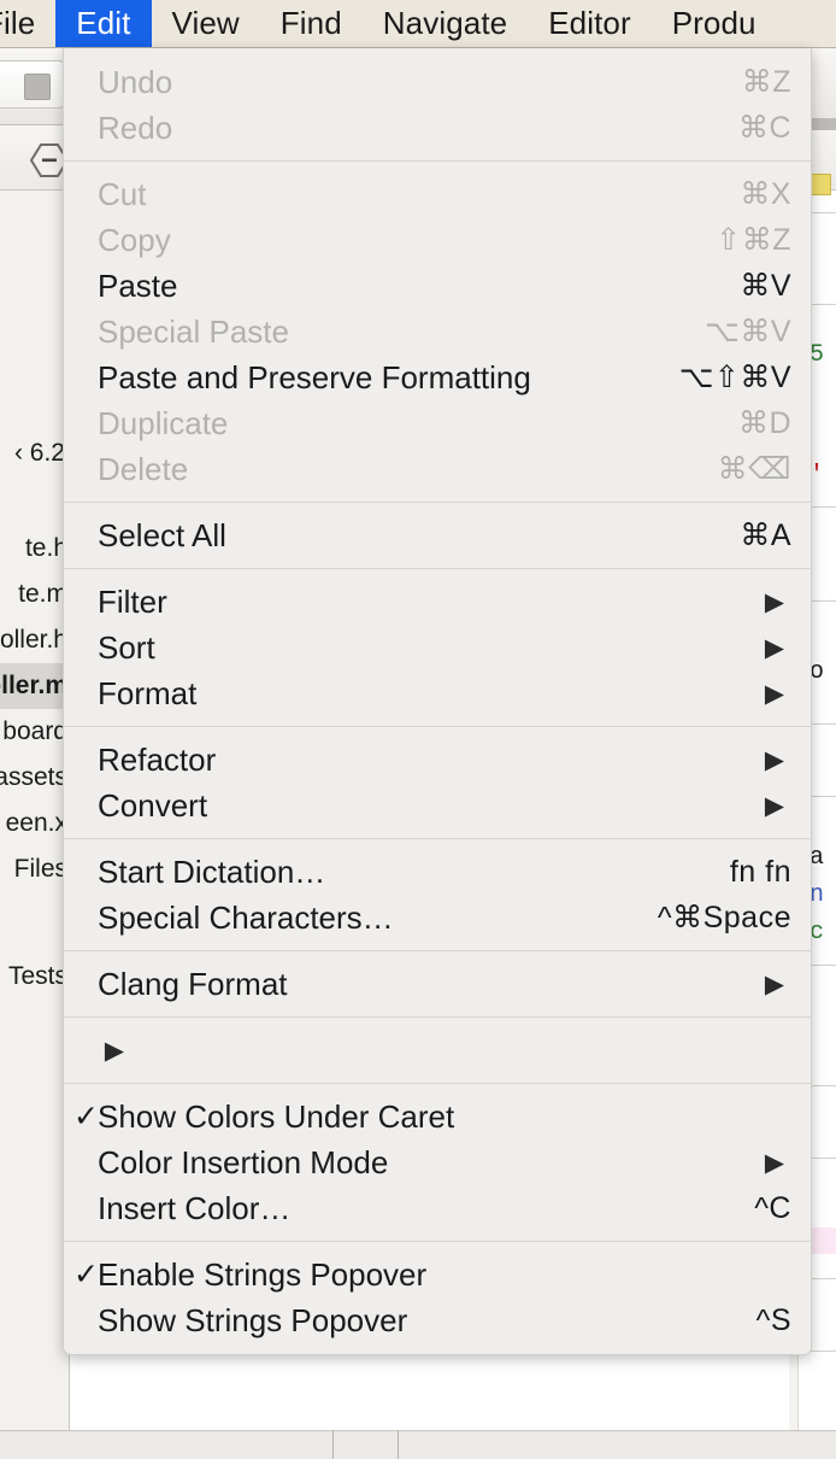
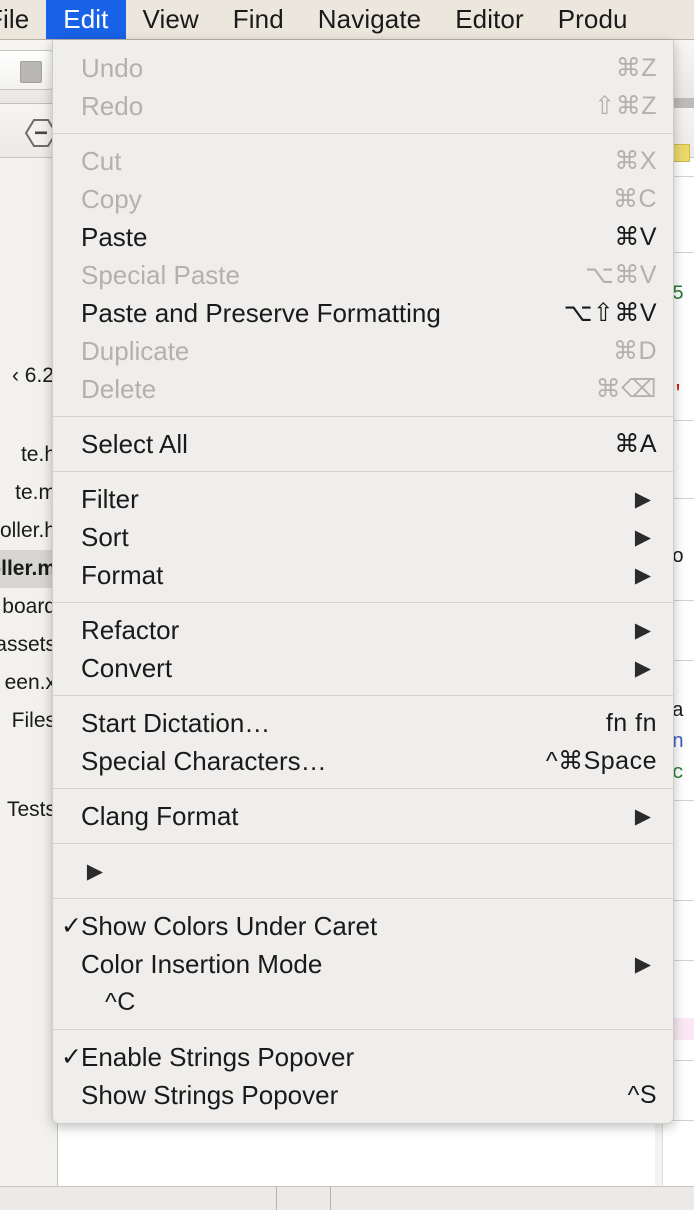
  ‹ 6.2
  te.h
  te.m
  oller.h
  ller.m
  board
  assets
  een.x
  Files
  Tests
  ile
  Edit
  View
  Find
  Navigate
  Editor
  Produ
  Undo
  ⌘Z
  Redo
- ⌘C
+ ⇧⌘Z
  Cut
  ⌘X
  Copy
- ⇧⌘Z
+ ⌘C
  Paste
  ⌘V
  Special Paste
  ⌥⌘V
  Paste and Preserve Formatting
  ⌥⇧⌘V
  Duplicate
  ⌘D
  Delete
  ⌘⌫
  Select All
  ⌘A
  Filter
  ▶
  Sort
  ▶
  Format
  ▶
  Refactor
  ▶
  Convert
  ▶
  Start Dictation…
  fn fn
  Special Characters…
  ^⌘Space
  Clang Format
  ▶
  ▶
  ✓
  Show Colors Under Caret
  Color Insertion Mode
  ▶
- Insert Color…
  ^C
  ✓
  Enable Strings Popover
  Show Strings Popover
  ^S
